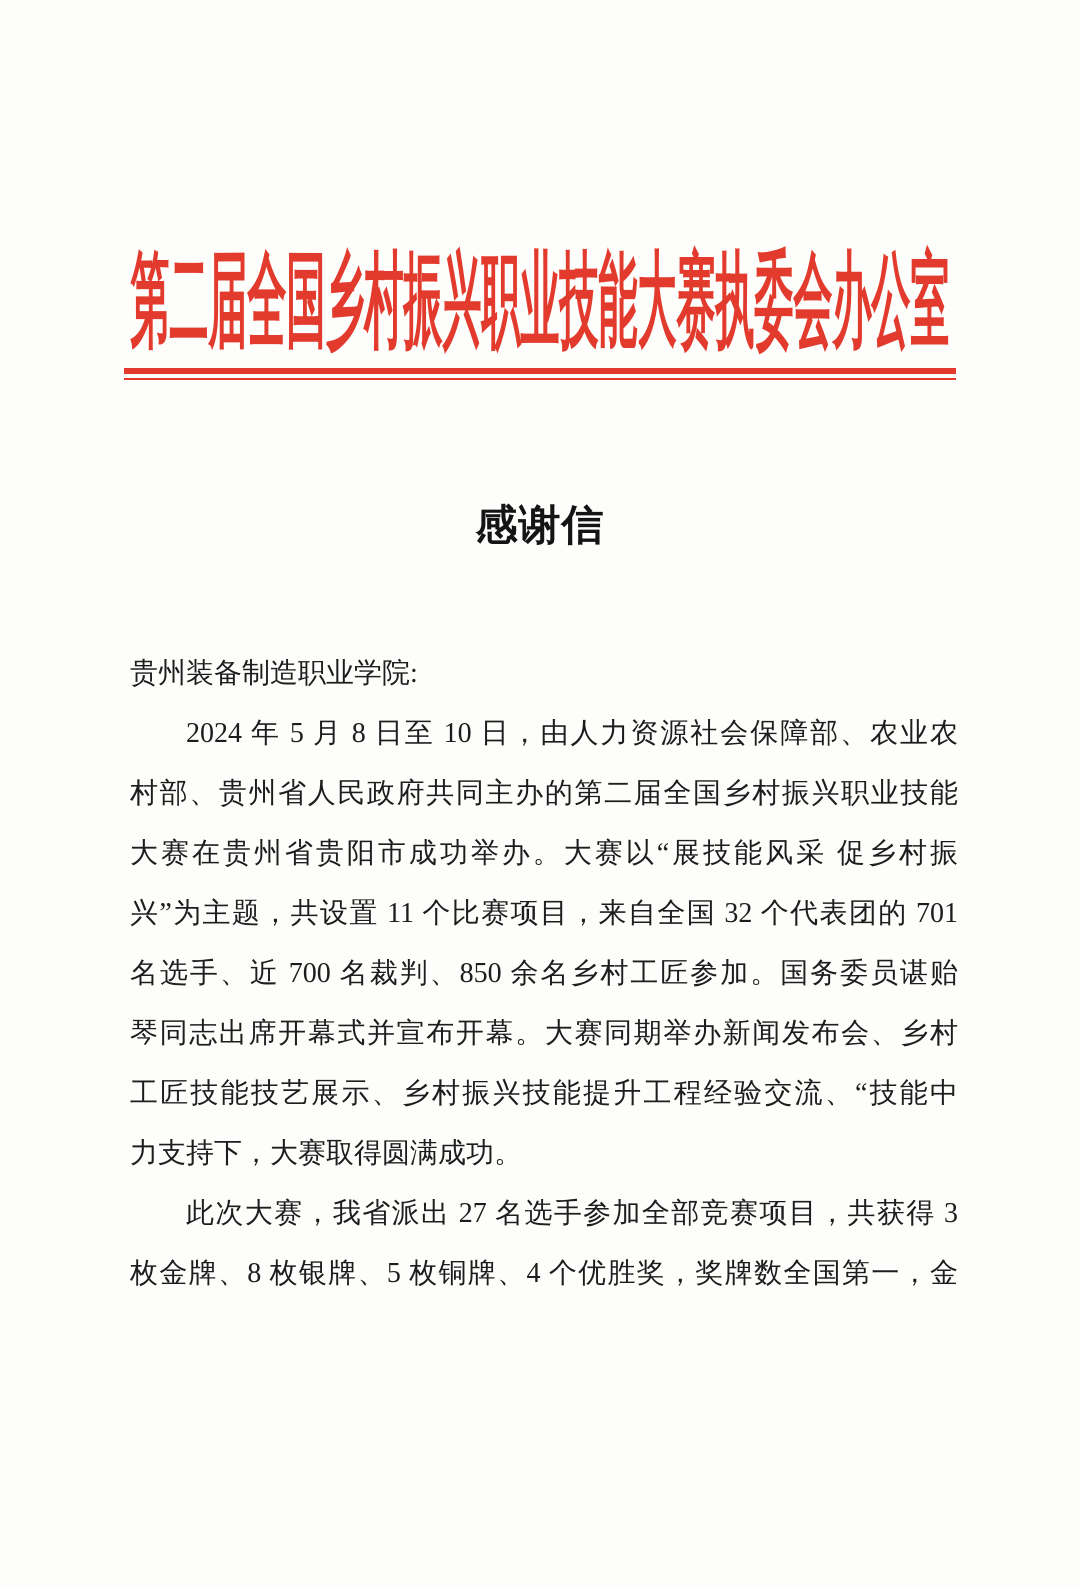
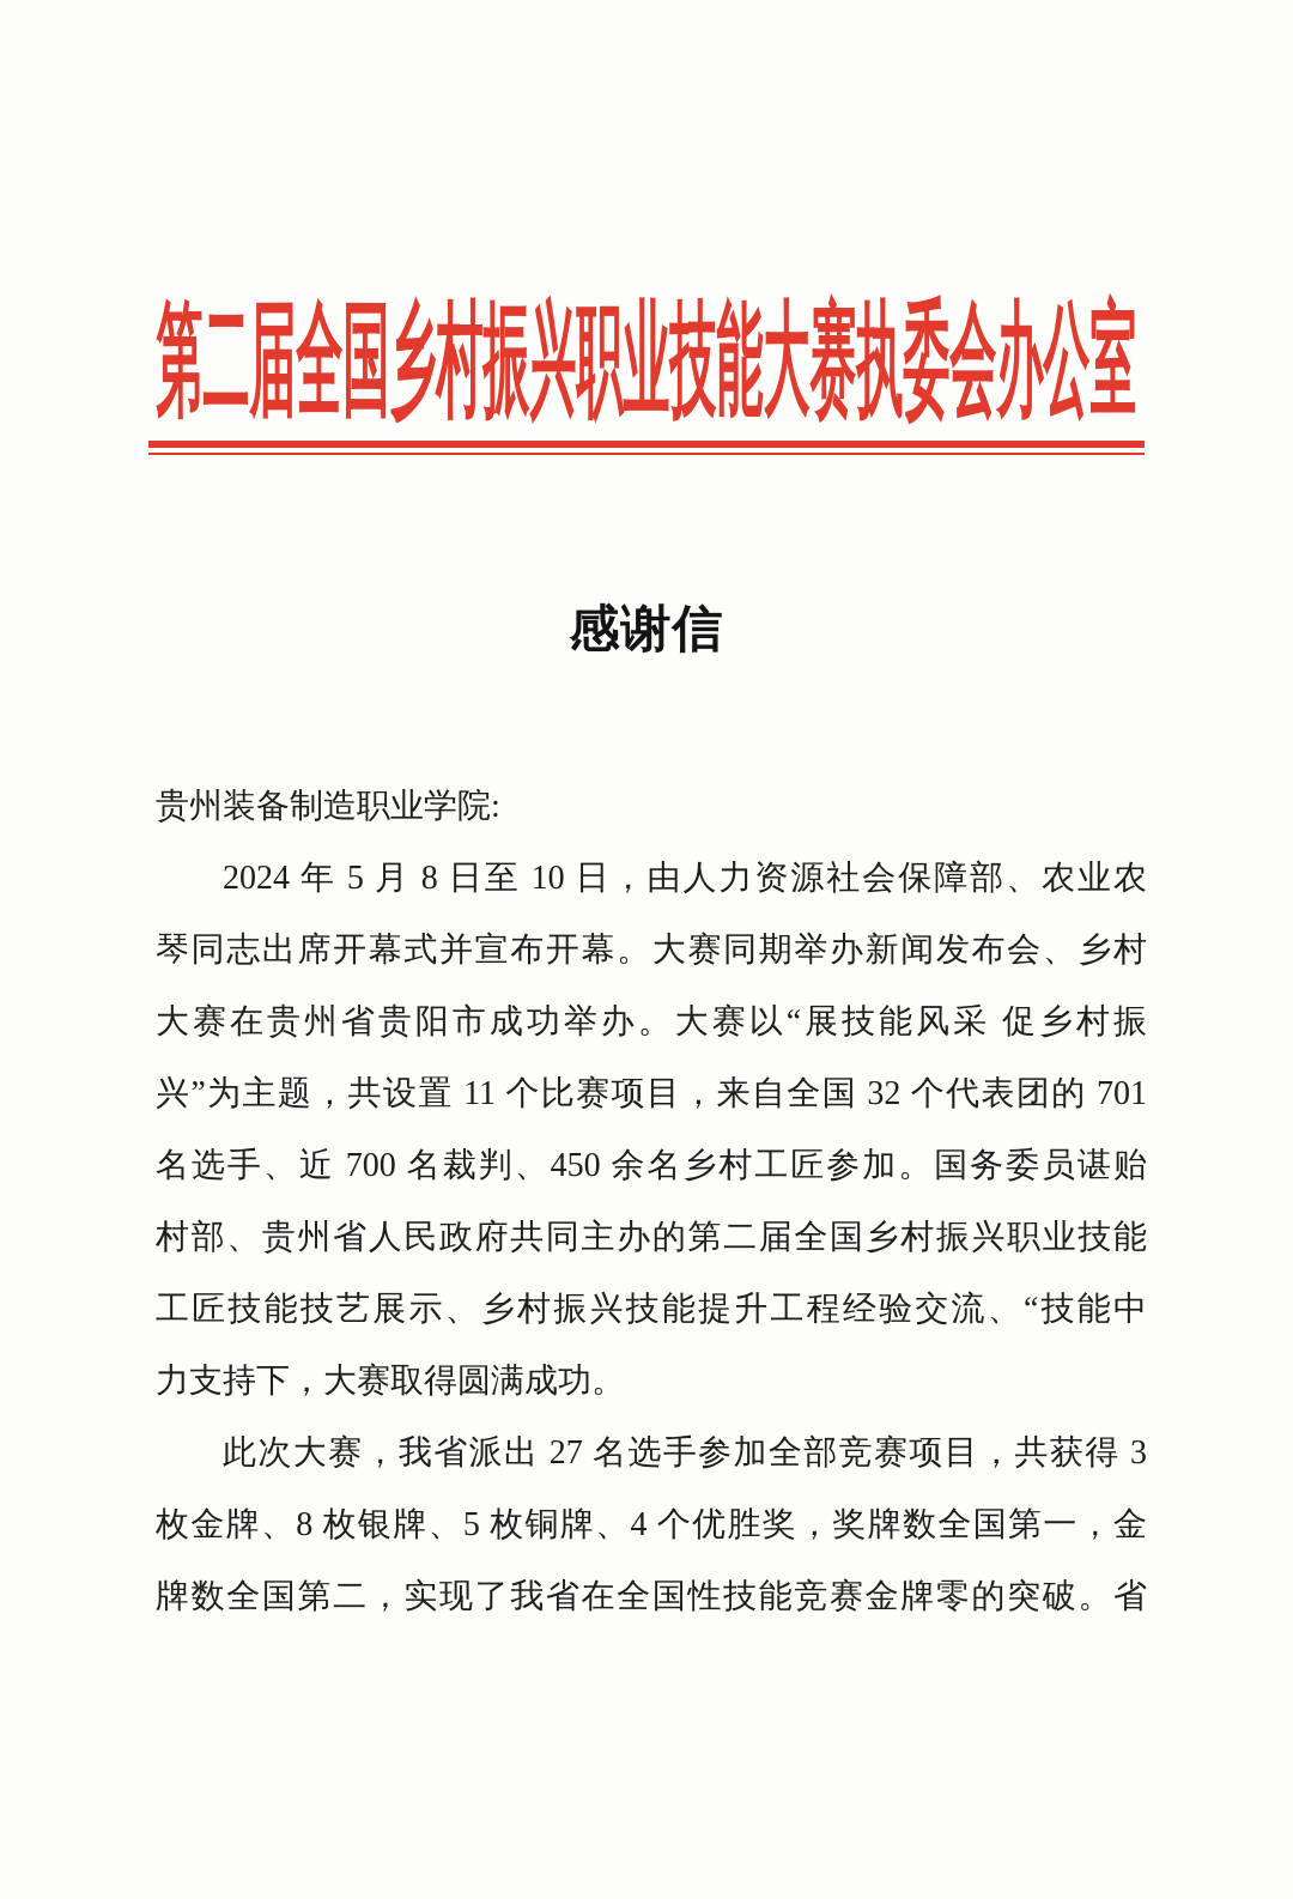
  第二届全国乡村振兴职业技能大赛执委会办公室
  感谢信
  贵州装备制造职业学院:
  2024 年 5 月 8 日至 10 日，由人力资源社会保障部、农业农
- 村部、贵州省人民政府共同主办的第二届全国乡村振兴职业技能
+ 琴同志出席开幕式并宣布开幕。大赛同期举办新闻发布会、乡村
  大赛在贵州省贵阳市成功举办。大赛以“展技能风采 促乡村振
  兴”为主题，共设置 11 个比赛项目，来自全国 32 个代表团的 701
- 名选手、近 700 名裁判、850 余名乡村工匠参加。国务委员谌贻
+ 名选手、近 700 名裁判、450 余名乡村工匠参加。国务委员谌贻
- 琴同志出席开幕式并宣布开幕。大赛同期举办新闻发布会、乡村
+ 村部、贵州省人民政府共同主办的第二届全国乡村振兴职业技能
  工匠技能技艺展示、乡村振兴技能提升工程经验交流、“技能中
  力支持下，大赛取得圆满成功。
  此次大赛，我省派出 27 名选手参加全部竞赛项目，共获得 3
  枚金牌、8 枚银牌、5 枚铜牌、4 个优胜奖，奖牌数全国第一，金
+ 牌数全国第二，实现了我省在全国性技能竞赛金牌零的突破。省
